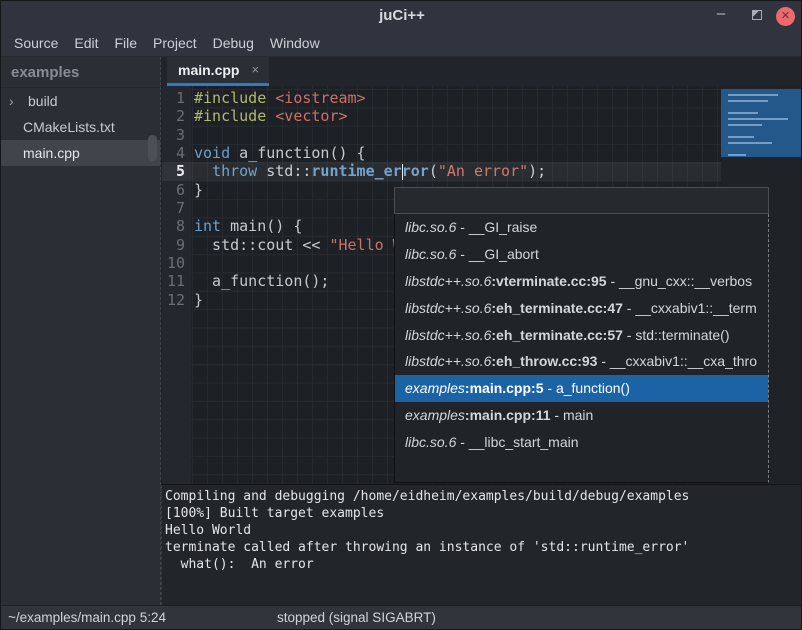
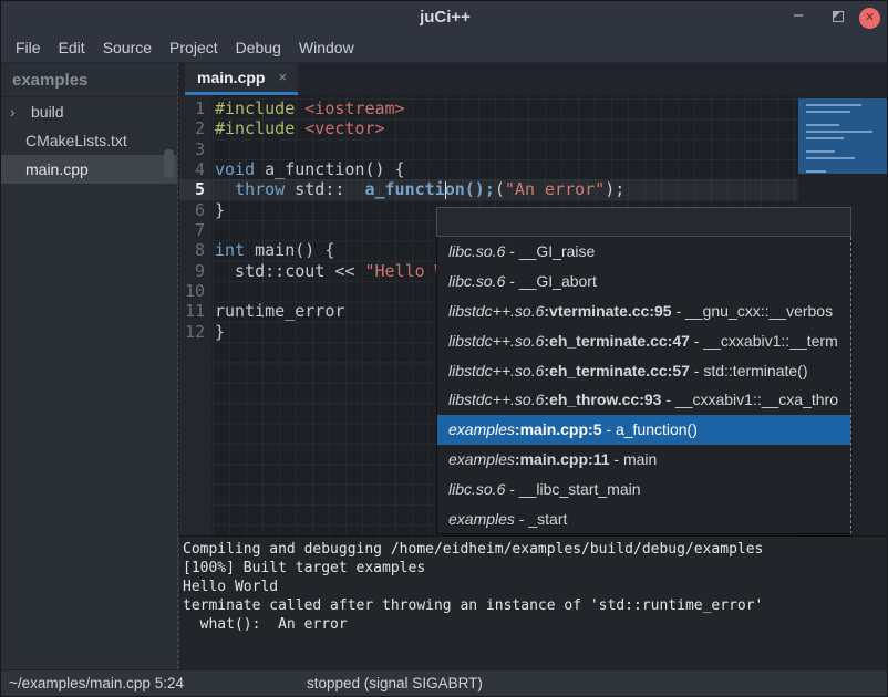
  juCi++
  –
  ✕
- Source
+ File
  Edit
- File
+ Source
  Project
  Debug
  Window
  examples
  ›
  build
  CMakeLists.txt
  main.cpp
  main.cpp
  ×
  1
  2
  3
  4
  5
  6
  7
  8
  9
  10
  11
  12
  #include <iostream>
  #include <vector>
  void a_function() {
- throw std::runtime_error("An error");
+ throw std:: a_function();("An error");
  }
  int main() {
  std::cout << "Hello
- a_function();
+ runtime_error
  }
  libc.so.6 - __GI_raise
  libc.so.6 - __GI_abort
  libstdc++.so.6:vterminate.cc:95 - __gnu_cxx::__verbos
  libstdc++.so.6:eh_terminate.cc:47 - __cxxabiv1::__term
  libstdc++.so.6:eh_terminate.cc:57 - std::terminate()
  libstdc++.so.6:eh_throw.cc:93 - __cxxabiv1::__cxa_thro
  examples:main.cpp:5 - a_function()
  examples:main.cpp:11 - main
  libc.so.6 - __libc_start_main
+ examples - _start
  Compiling and debugging /home/eidheim/examples/build/debug/examples
  [100%] Built target examples
  Hello World
  terminate called after throwing an instance of 'std::runtime_error'
  what(): An error
  ~/examples/main.cpp 5:24
  stopped (signal SIGABRT)
